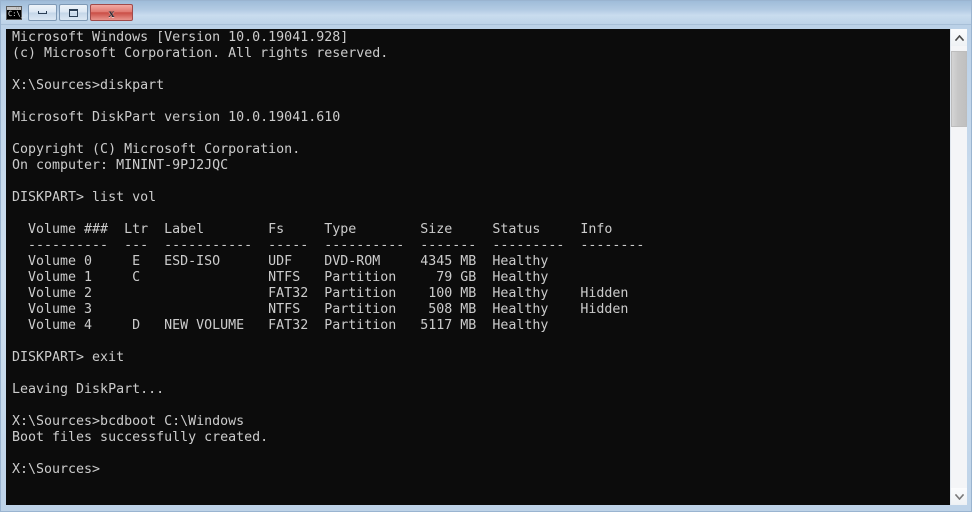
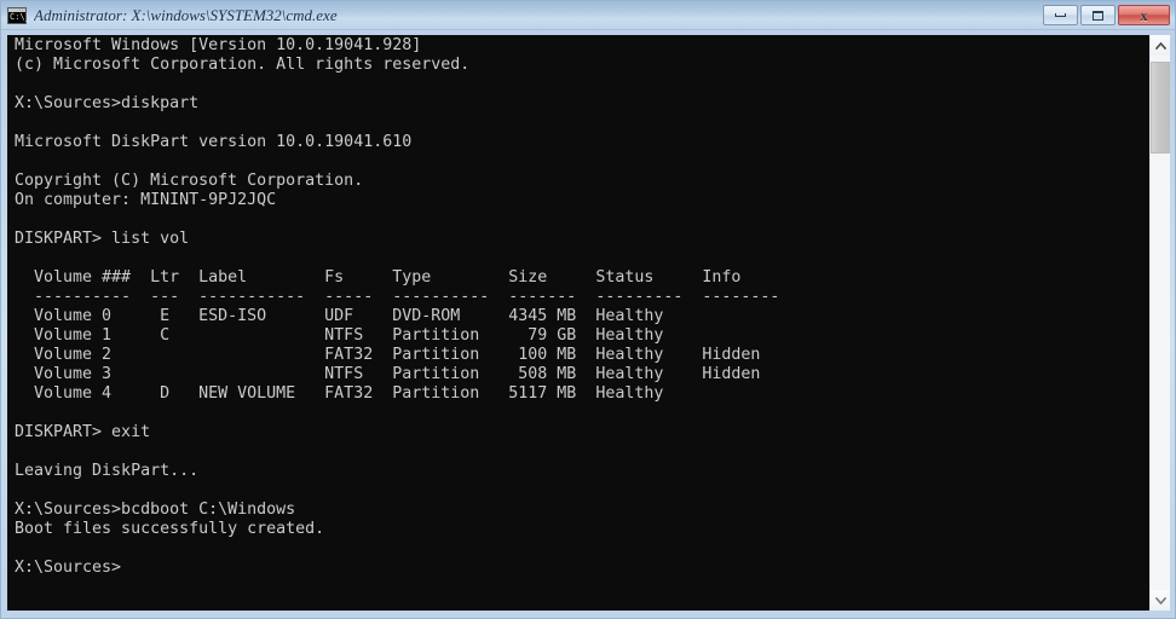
  C:\_
+ Administrator: X:\windows\SYSTEM32\cmd.exe
  x
  Microsoft Windows [Version 10.0.19041.928]
  (c) Microsoft Corporation. All rights reserved.
  X:\Sources>diskpart
  Microsoft DiskPart version 10.0.19041.610
  Copyright (C) Microsoft Corporation.
  On computer: MININT-9PJ2JQC
  DISKPART> list vol
  Volume ### Ltr Label Fs Type Size Status Info
  ---------- --- ----------- ----- ---------- ------- --------- --------
  Volume 0 E ESD-ISO UDF DVD-ROM 4345 MB Healthy
  Volume 1 C NTFS Partition 79 GB Healthy
  Volume 2 FAT32 Partition 100 MB Healthy Hidden
  Volume 3 NTFS Partition 508 MB Healthy Hidden
  Volume 4 D NEW VOLUME FAT32 Partition 5117 MB Healthy
  DISKPART> exit
  Leaving DiskPart...
  X:\Sources>bcdboot C:\Windows
  Boot files successfully created.
  X:\Sources>
